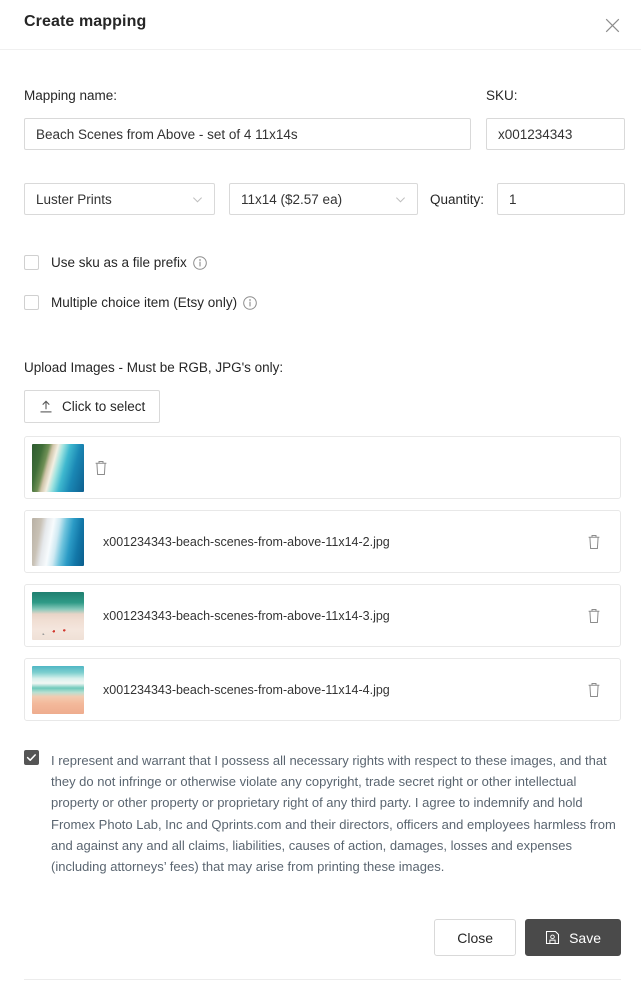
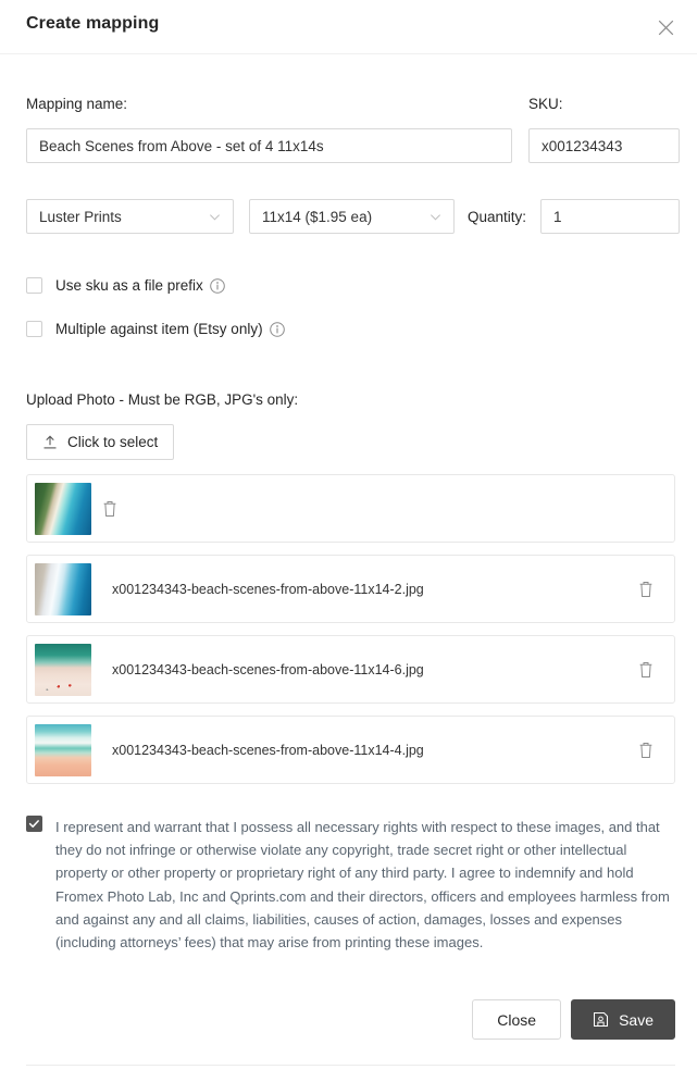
  Create mapping
  Mapping name:
  SKU:
  Beach Scenes from Above - set of 4 11x14s
  x001234343
  Luster Prints
- 11x14 ($2.57 ea)
+ 11x14 ($1.95 ea)
  Quantity:
  1
  Use sku as a file prefix
- Multiple choice item (Etsy only)
+ Multiple against item (Etsy only)
- Upload Images - Must be RGB, JPG's only:
+ Upload Photo - Must be RGB, JPG's only:
  Click to select
  x001234343-beach-scenes-from-above-11x14-2.jpg
- x001234343-beach-scenes-from-above-11x14-3.jpg
+ x001234343-beach-scenes-from-above-11x14-6.jpg
  x001234343-beach-scenes-from-above-11x14-4.jpg
  I represent and warrant that I possess all necessary rights with respect to these images, and that they do not infringe or otherwise violate any copyright, trade secret right or other intellectual property or other property or proprietary right of any third party. I agree to indemnify and hold Fromex Photo Lab, Inc and Qprints.com and their directors, officers and employees harmless from and against any and all claims, liabilities, causes of action, damages, losses and expenses (including attorneys’ fees) that may arise from printing these images.
  Close
  Save
